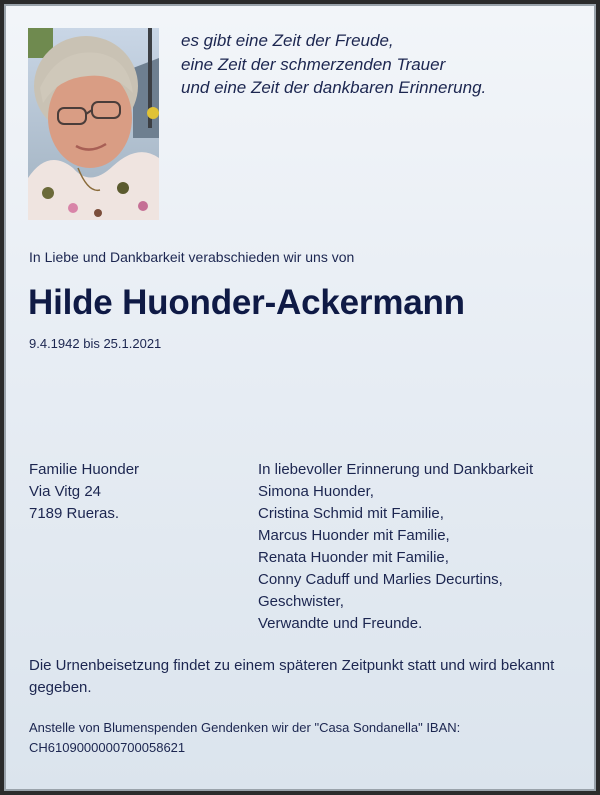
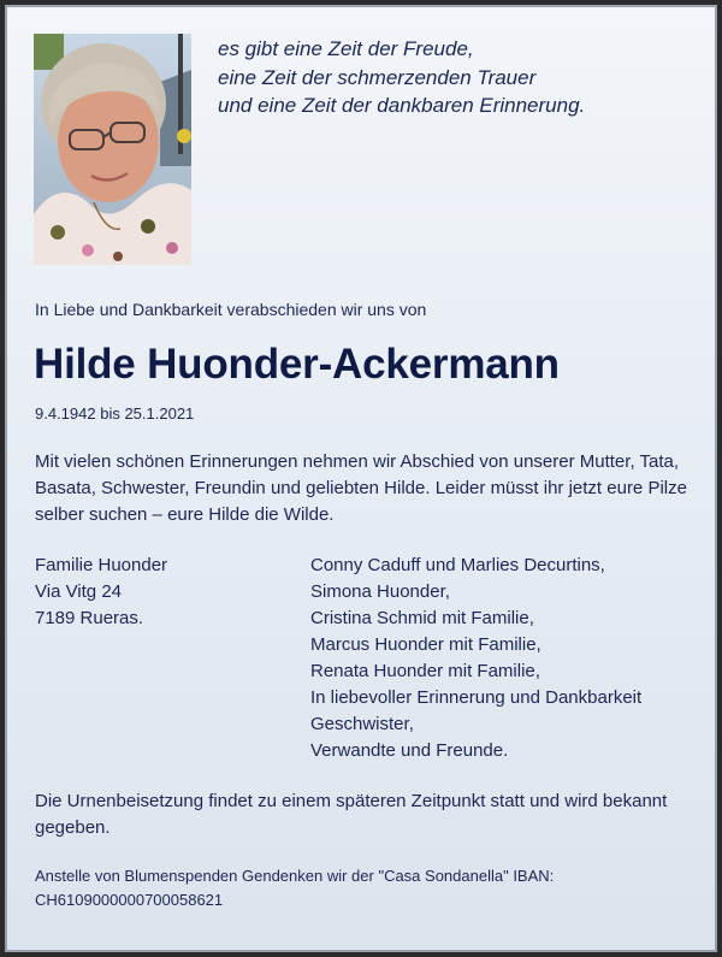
  es gibt eine Zeit der Freude,
  eine Zeit der schmerzenden Trauer
  und eine Zeit der dankbaren Erinnerung.
  In Liebe und Dankbarkeit verabschieden wir uns von
  Hilde Huonder-Ackermann
  9.4.1942 bis 25.1.2021
+ Mit vielen schönen Erinnerungen nehmen wir Abschied von unserer Mutter, Tata, Basata, Schwester, Freundin und geliebten Hilde. Leider müsst ihr jetzt eure Pilze selber suchen – eure Hilde die Wilde.
  Familie Huonder
  Via Vitg 24
  7189 Rueras.
- In liebevoller Erinnerung und Dankbarkeit
+ Conny Caduff und Marlies Decurtins,
  Simona Huonder,
  Cristina Schmid mit Familie,
  Marcus Huonder mit Familie,
  Renata Huonder mit Familie,
- Conny Caduff und Marlies Decurtins,
+ In liebevoller Erinnerung und Dankbarkeit
  Geschwister,
  Verwandte und Freunde.
  Die Urnenbeisetzung findet zu einem späteren Zeitpunkt statt und wird bekannt gegeben.
  Anstelle von Blumenspenden Gendenken wir der "Casa Sondanella" IBAN:
  CH6109000000700058621
